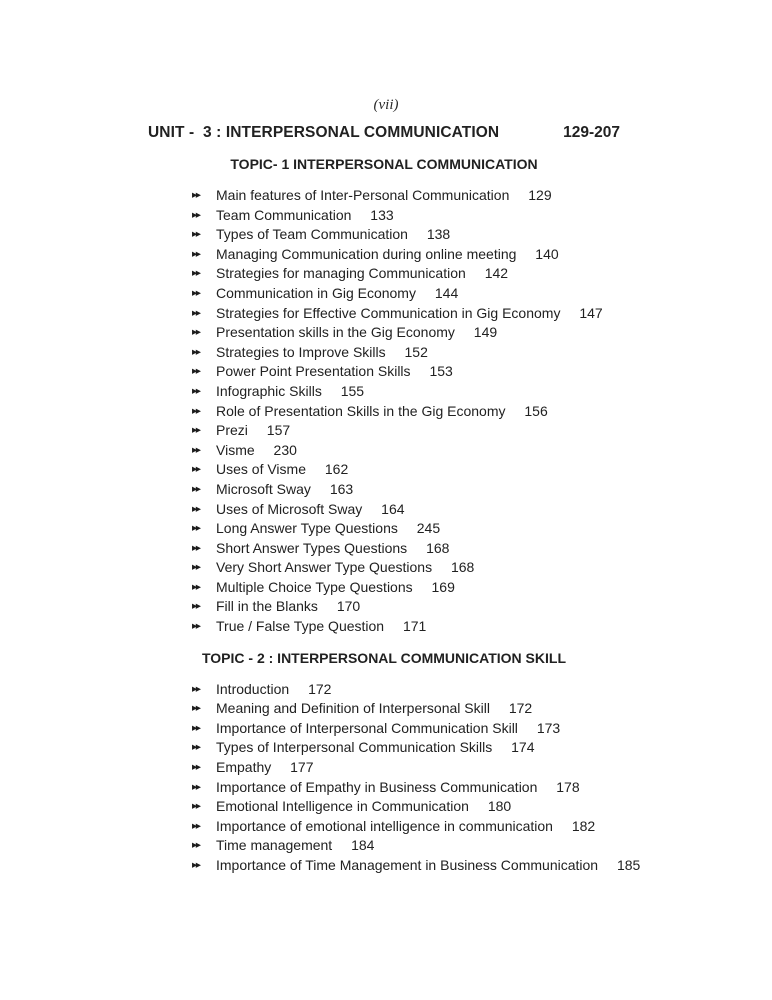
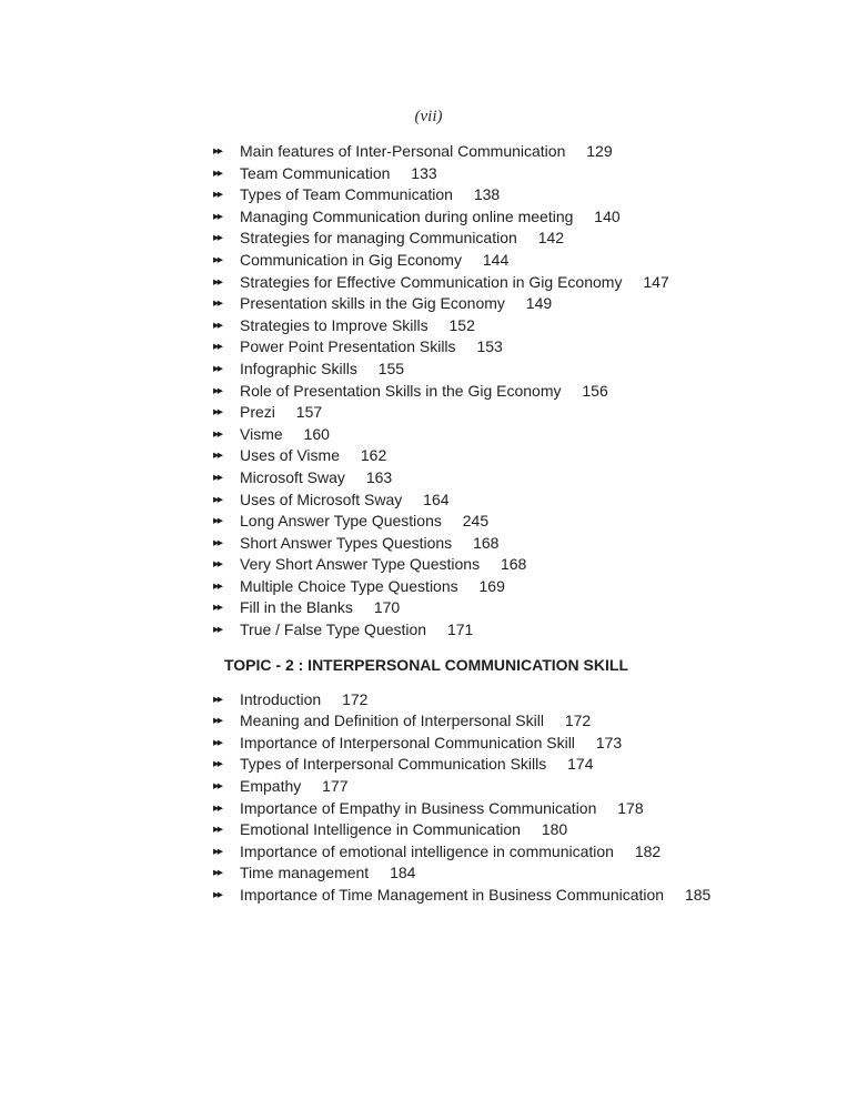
  (vii)
- UNIT - 3 : INTERPERSONAL COMMUNICATION
- 129-207
- TOPIC- 1 INTERPERSONAL COMMUNICATION
  ▸▸
  Main features of Inter-Personal Communication 129
  ▸▸
  Team Communication 133
  ▸▸
  Types of Team Communication 138
  ▸▸
  Managing Communication during online meeting 140
  ▸▸
  Strategies for managing Communication 142
  ▸▸
  Communication in Gig Economy 144
  ▸▸
  Strategies for Effective Communication in Gig Economy 147
  ▸▸
  Presentation skills in the Gig Economy 149
  ▸▸
  Strategies to Improve Skills 152
  ▸▸
  Power Point Presentation Skills 153
  ▸▸
  Infographic Skills 155
  ▸▸
  Role of Presentation Skills in the Gig Economy 156
  ▸▸
  Prezi 157
  ▸▸
- Visme 230
+ Visme 160
  ▸▸
  Uses of Visme 162
  ▸▸
  Microsoft Sway 163
  ▸▸
  Uses of Microsoft Sway 164
  ▸▸
  Long Answer Type Questions 245
  ▸▸
  Short Answer Types Questions 168
  ▸▸
  Very Short Answer Type Questions 168
  ▸▸
  Multiple Choice Type Questions 169
  ▸▸
  Fill in the Blanks 170
  ▸▸
  True / False Type Question 171
  TOPIC - 2 : INTERPERSONAL COMMUNICATION SKILL
  ▸▸
  Introduction 172
  ▸▸
  Meaning and Definition of Interpersonal Skill 172
  ▸▸
  Importance of Interpersonal Communication Skill 173
  ▸▸
  Types of Interpersonal Communication Skills 174
  ▸▸
  Empathy 177
  ▸▸
  Importance of Empathy in Business Communication 178
  ▸▸
  Emotional Intelligence in Communication 180
  ▸▸
  Importance of emotional intelligence in communication 182
  ▸▸
  Time management 184
  ▸▸
  Importance of Time Management in Business Communication 185
